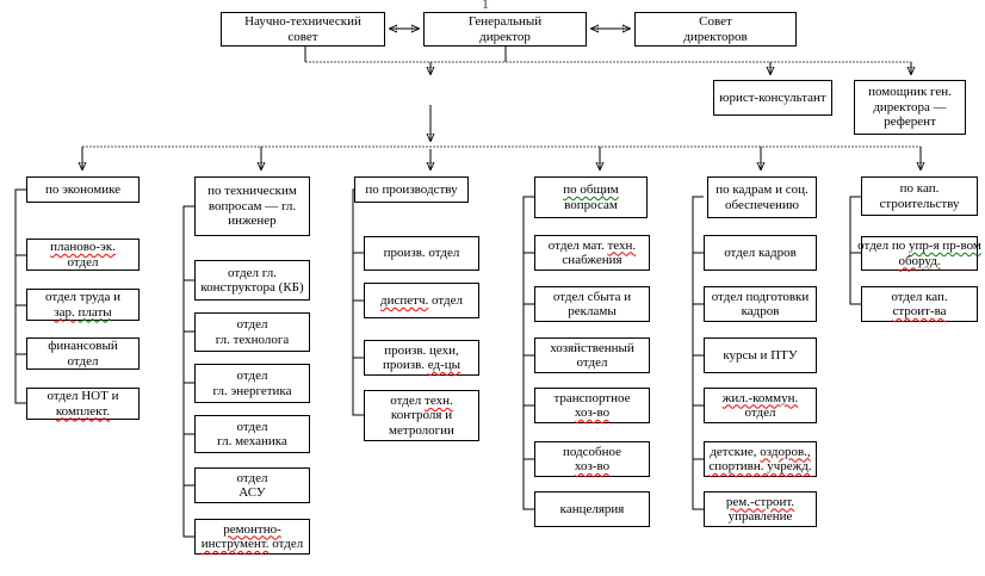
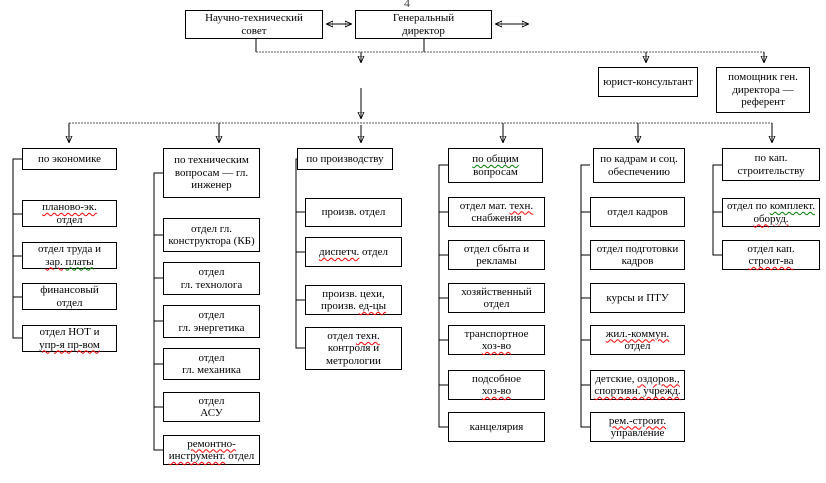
- 1
+ 4
  Научно-технический
  совет
  Генеральный
  директор
- Совет
- директоров
  юрист-консультант
  помощник ген.
  директора —
  референт
  по экономике
  планово-эк.
  отдел
  отдел труда и
  зар. платы
  финансовый
  отдел
  отдел НОТ и
- комплект.
+ упр-я пр-вом
  по техническим
  вопросам — гл.
  инженер
  отдел гл.
  конструктора (КБ)
  отдел
  гл. технолога
  отдел
  гл. энергетика
  отдел
  гл. механика
  отдел
  АСУ
  ремонтно-
  инструмент. отдел
  по производству
  произв. отдел
  диспетч. отдел
  произв. цехи,
  произв. ед-цы
  отдел техн.
  контроля и
  метрологии
  по общим
  вопросам
  отдел мат. техн.
  снабжения
  отдел сбыта и
  рекламы
  хозяйственный
  отдел
  транспортное
  хоз-во
  подсобное
  хоз-во
  канцелярия
  по кадрам и соц.
  обеспечению
  отдел кадров
  отдел подготовки
  кадров
  курсы и ПТУ
  жил.-коммун.
  отдел
  детские, оздоров.,
  спортивн. учрежд.
  рем.-строит.
  управление
  по кап.
  строительству
- отдел по упр-я пр-вом
+ отдел по комплект.
  оборуд.
  отдел кап.
  строит-ва
